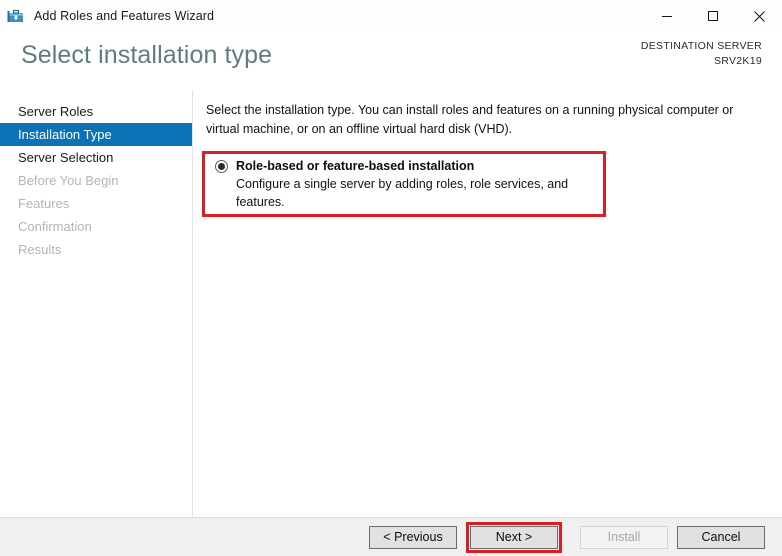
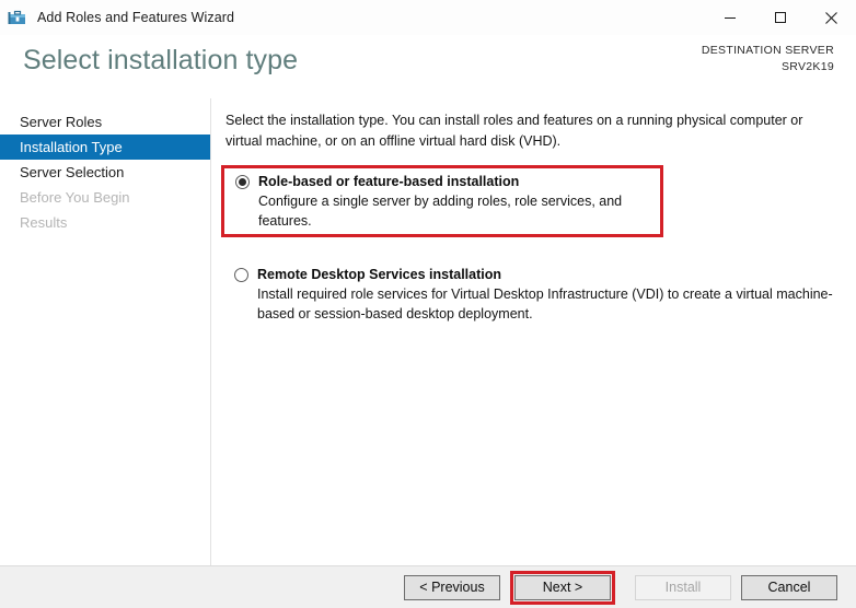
  Add Roles and Features Wizard
  Select installation type
  DESTINATION SERVER
  SRV2K19
  Server Roles
  Installation Type
  Server Selection
  Before You Begin
- Features
- Confirmation
  Results
  Select the installation type. You can install roles and features on a running physical computer or virtual machine, or on an offline virtual hard disk (VHD).
  Role-based or feature-based installation
  Configure a single server by adding roles, role services, and features.
+ Remote Desktop Services installation
+ Install required role services for Virtual Desktop Infrastructure (VDI) to create a virtual machine-based or session-based desktop deployment.
  < Previous
  Next >
  Install
  Cancel
